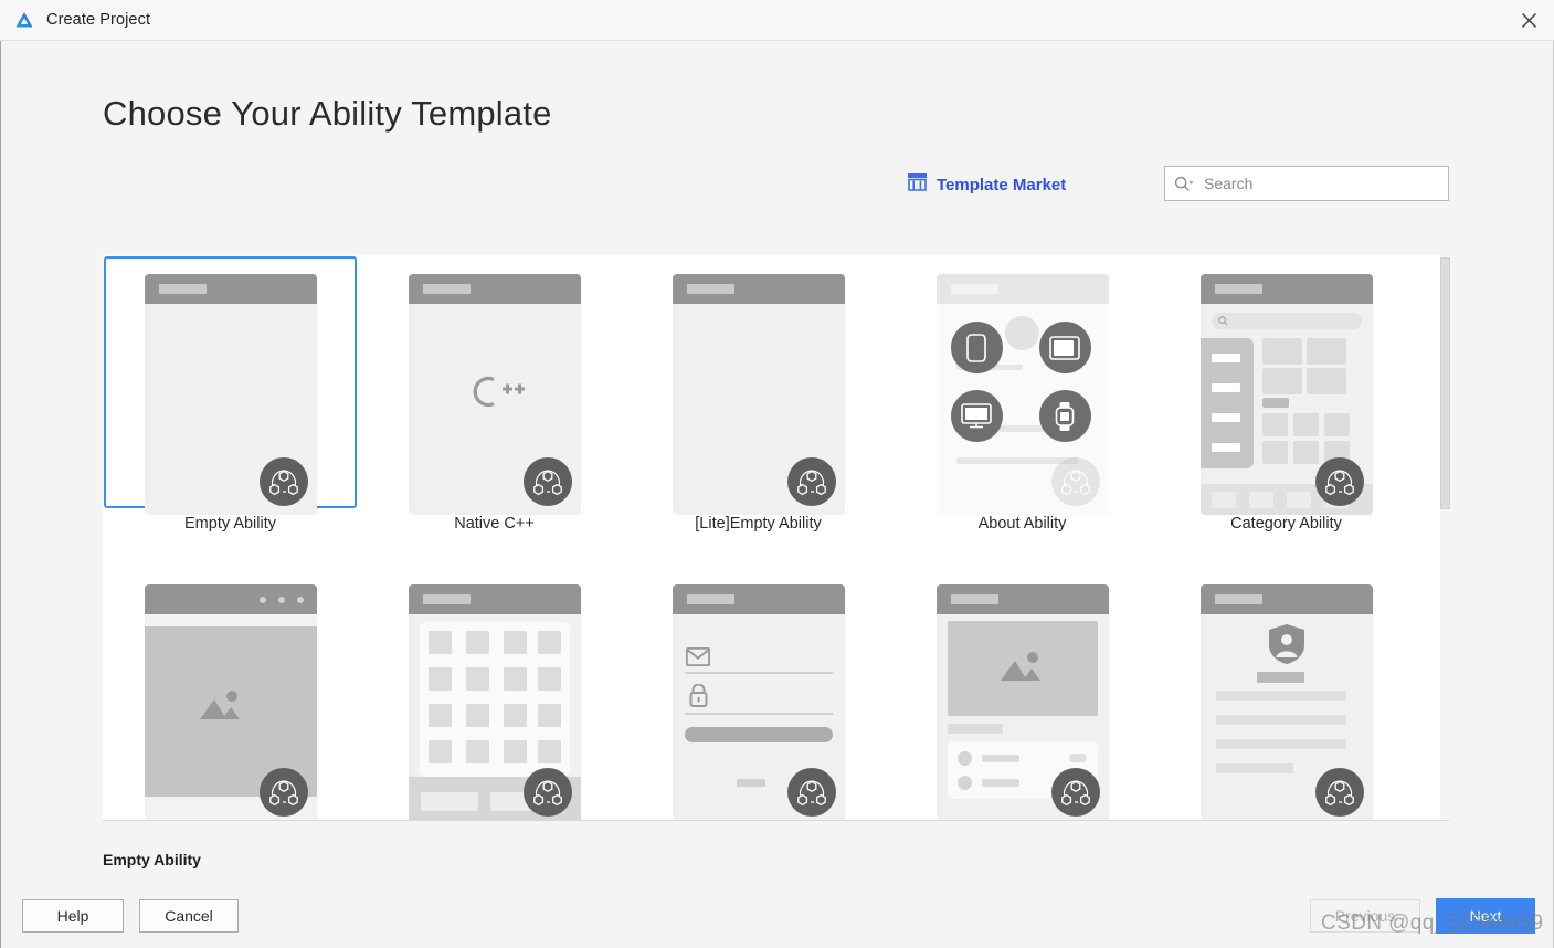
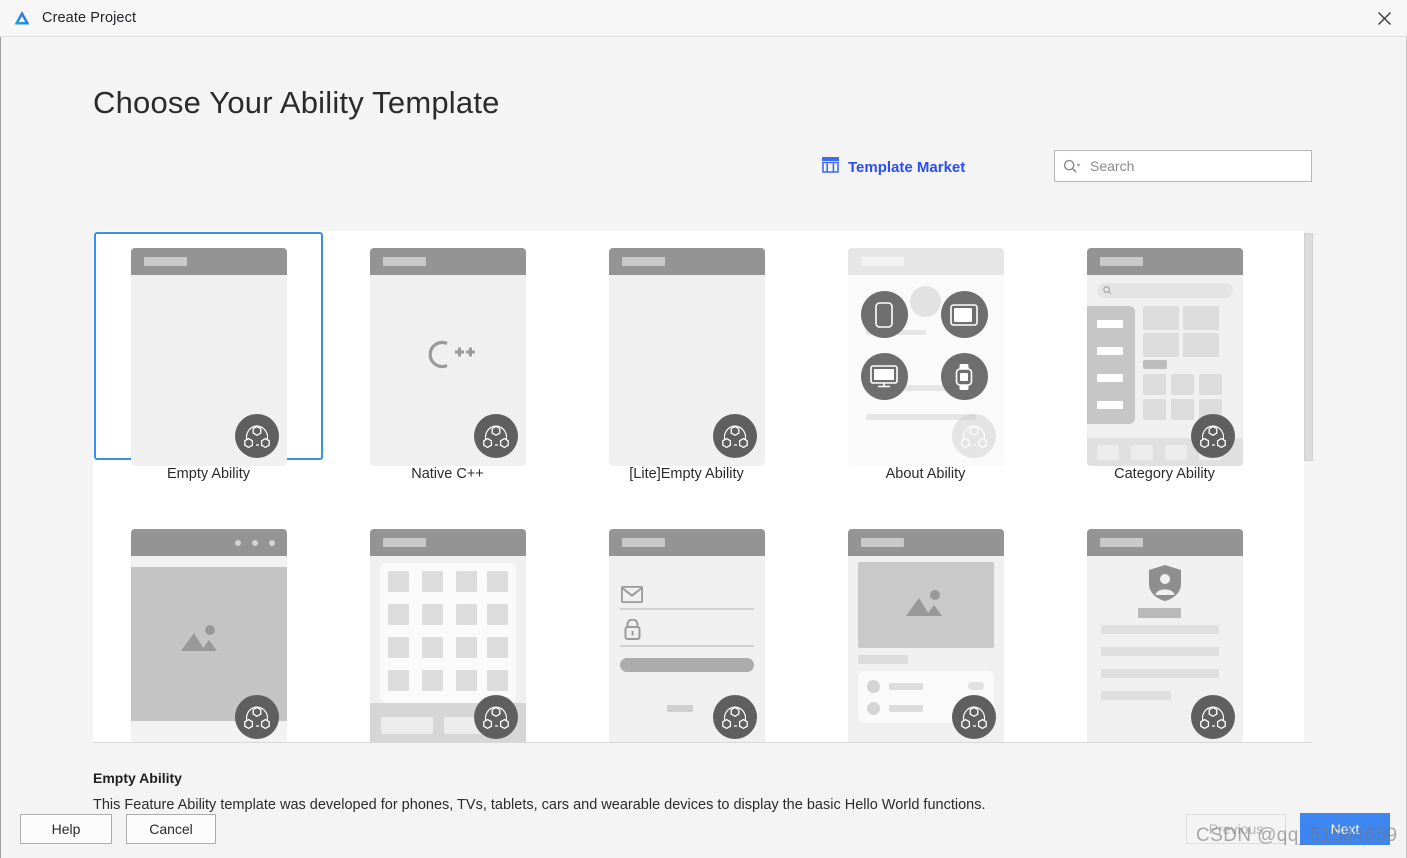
  Create Project
  Choose Your Ability Template
  Template Market
  Search
  Empty Ability
  Native C++
  [Lite]Empty Ability
  About Ability
  Category Ability
  Empty Ability
+ This Feature Ability template was developed for phones, TVs, tablets, cars and wearable devices to display the basic Hello World functions.
  Help
  Cancel
  Previous
  Next
  CSDN @qq_51584659
